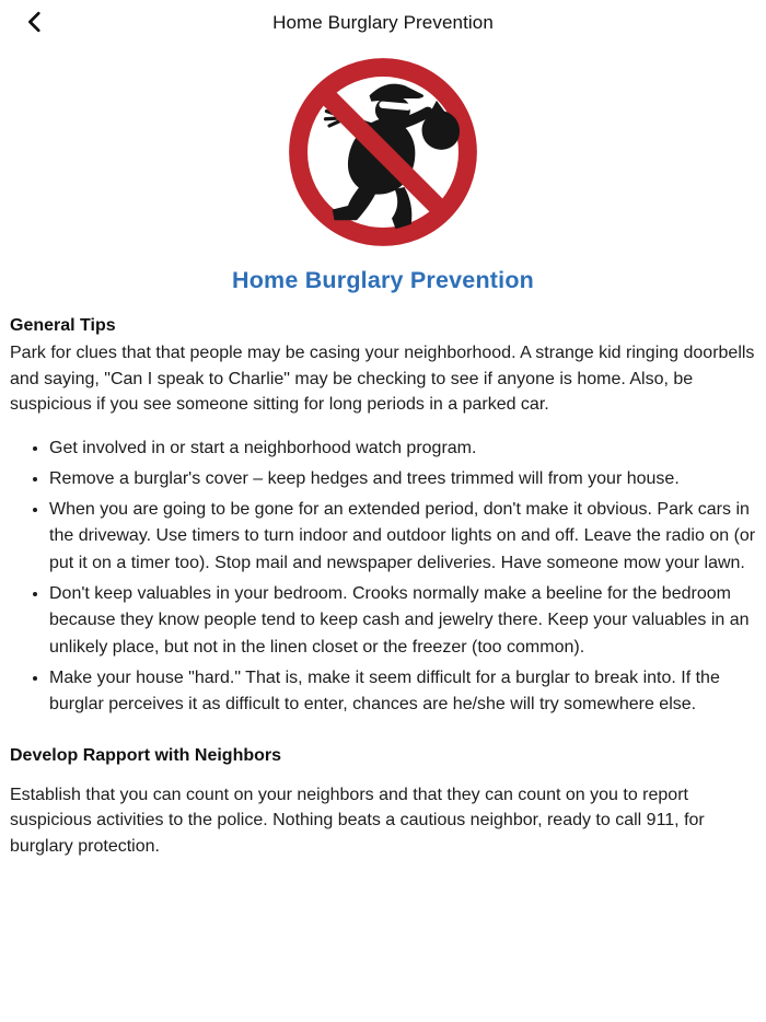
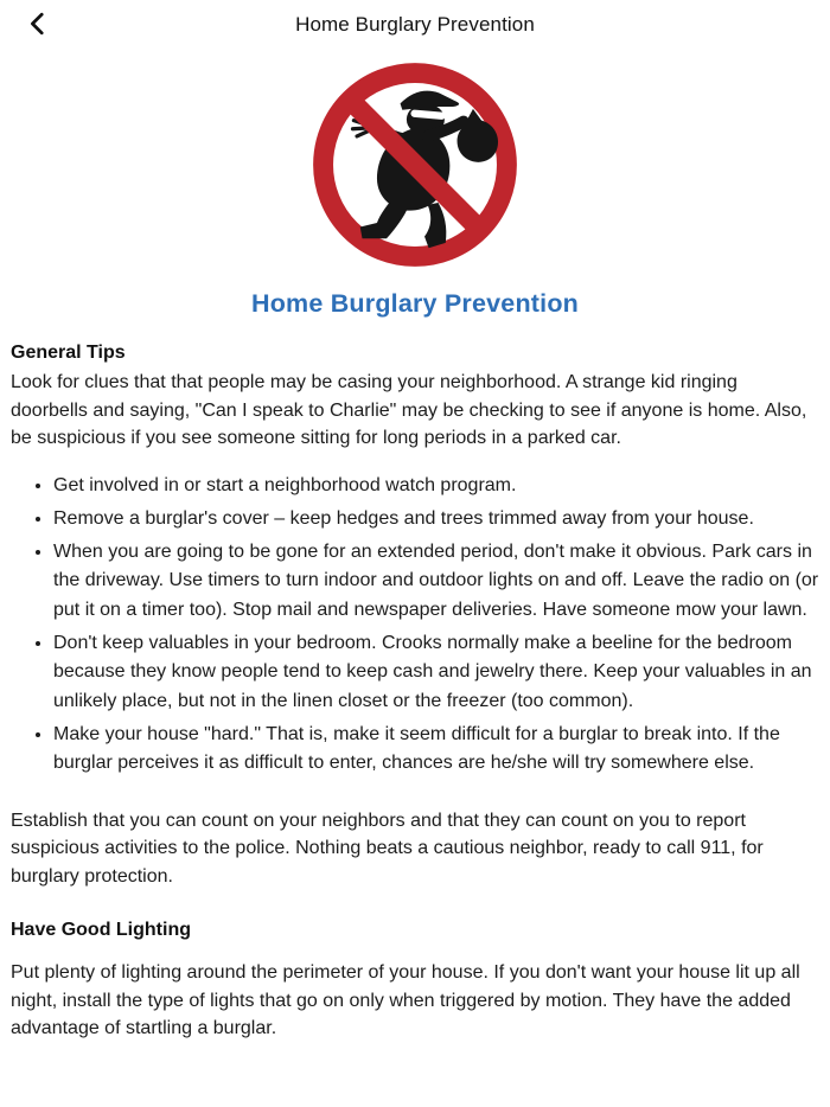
  Home Burglary Prevention
  Home Burglary Prevention
  General Tips
- Park for clues that that people may be casing your neighborhood. A strange kid ringing doorbells and saying, "Can I speak to Charlie" may be checking to see if anyone is home. Also, be suspicious if you see someone sitting for long periods in a parked car.
+ Look for clues that that people may be casing your neighborhood. A strange kid ringing doorbells and saying, "Can I speak to Charlie" may be checking to see if anyone is home. Also, be suspicious if you see someone sitting for long periods in a parked car.
  Get involved in or start a neighborhood watch program.
- Remove a burglar's cover – keep hedges and trees trimmed will from your house.
+ Remove a burglar's cover – keep hedges and trees trimmed away from your house.
  When you are going to be gone for an extended period, don't make it obvious. Park cars in the driveway. Use timers to turn indoor and outdoor lights on and off. Leave the radio on (or put it on a timer too). Stop mail and newspaper deliveries. Have someone mow your lawn.
  Don't keep valuables in your bedroom. Crooks normally make a beeline for the bedroom because they know people tend to keep cash and jewelry there. Keep your valuables in an unlikely place, but not in the linen closet or the freezer (too common).
  Make your house "hard." That is, make it seem difficult for a burglar to break into. If the burglar perceives it as difficult to enter, chances are he/she will try somewhere else.
- Develop Rapport with Neighbors
  Establish that you can count on your neighbors and that they can count on you to report suspicious activities to the police. Nothing beats a cautious neighbor, ready to call 911, for burglary protection.
+ Have Good Lighting
+ Put plenty of lighting around the perimeter of your house. If you don't want your house lit up all night, install the type of lights that go on only when triggered by motion. They have the added advantage of startling a burglar.
